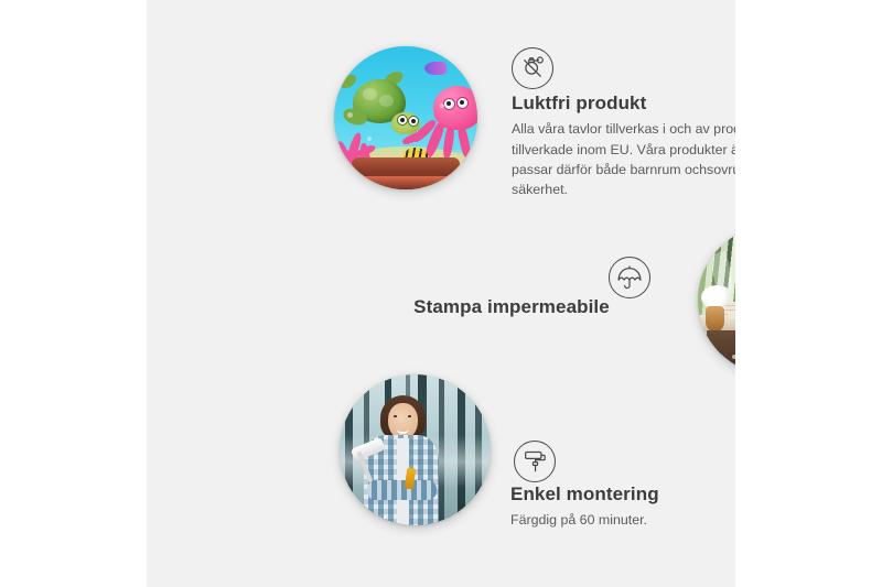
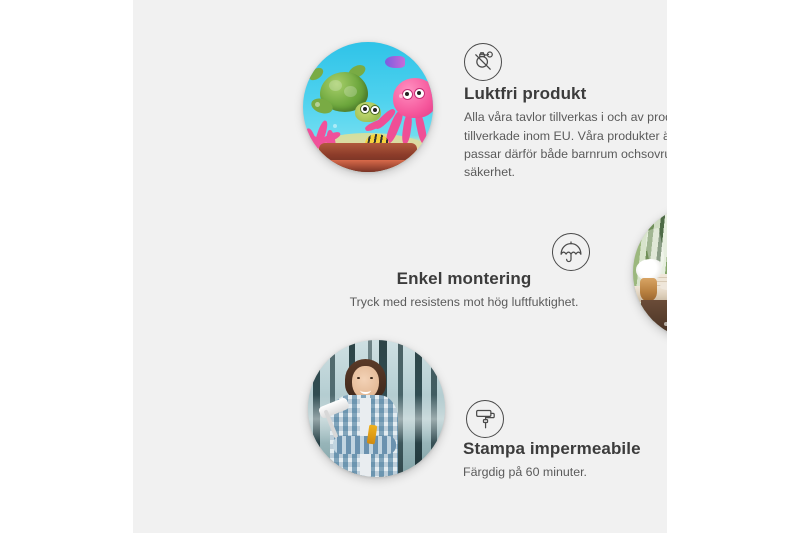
  Luktfri produkt
  Alla våra tavlor tillverkas i och av pro tillverkade inom EU. Våra produkter ä passar därför både barnrum ochsovr säkerhet.
- Stampa impermeabile
+ Enkel montering
+ Tryck med resistens mot hög luftfuktighet.
- Enkel montering
+ Stampa impermeabile
  Färgdig på 60 minuter.
